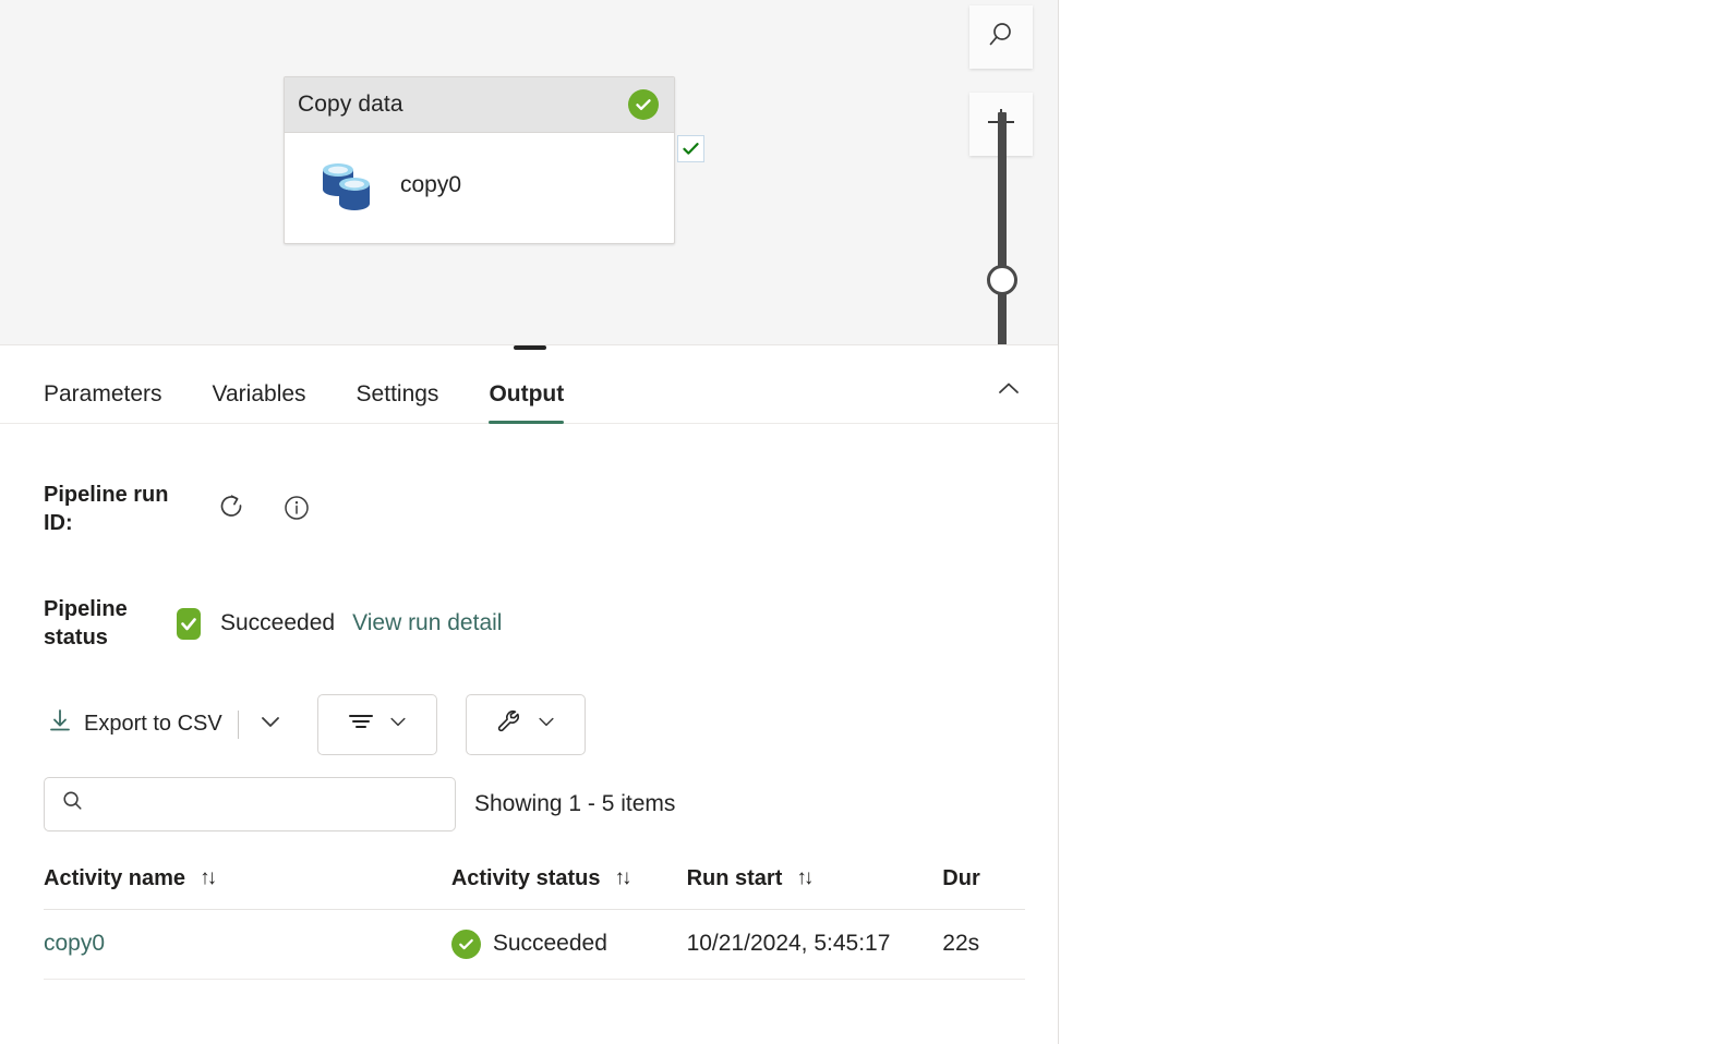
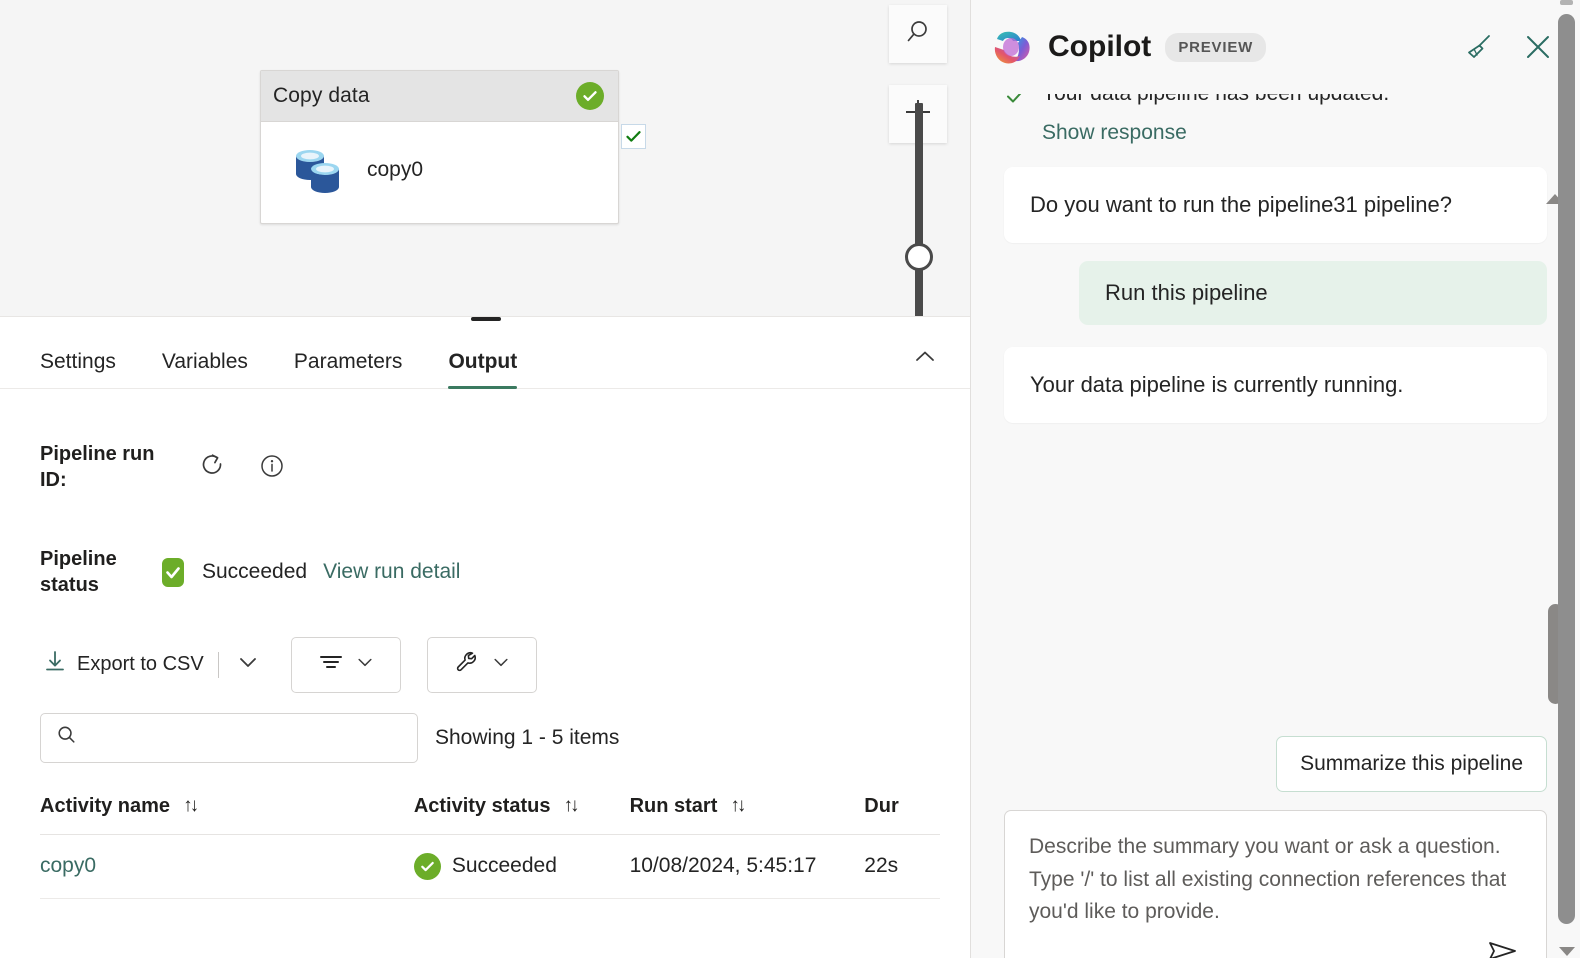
  Copy data
  copy0
- Parameters
+ Settings
  Variables
- Settings
+ Parameters
  Output
  Pipeline run ID:
  Pipeline status
  Succeeded
  View run detail
  Export to CSV
  Showing 1 - 5 items
  Activity name
  ↑↓
  Activity status
  ↑↓
  Run start
  ↑↓
  Dur
  copy0
  Succeeded
- 10/21/2024, 5:45:17
+ 10/08/2024, 5:45:17
  22s
+ Copilot
+ PREVIEW
+ Your data pipeline has been updated.
+ Show response
+ Do you want to run the pipeline31 pipeline?
+ Run this pipeline
+ Your data pipeline is currently running.
+ Summarize this pipeline
+ Describe the summary you want or ask a question.
+ Type '/' to list all existing connection references that you'd like to provide.
